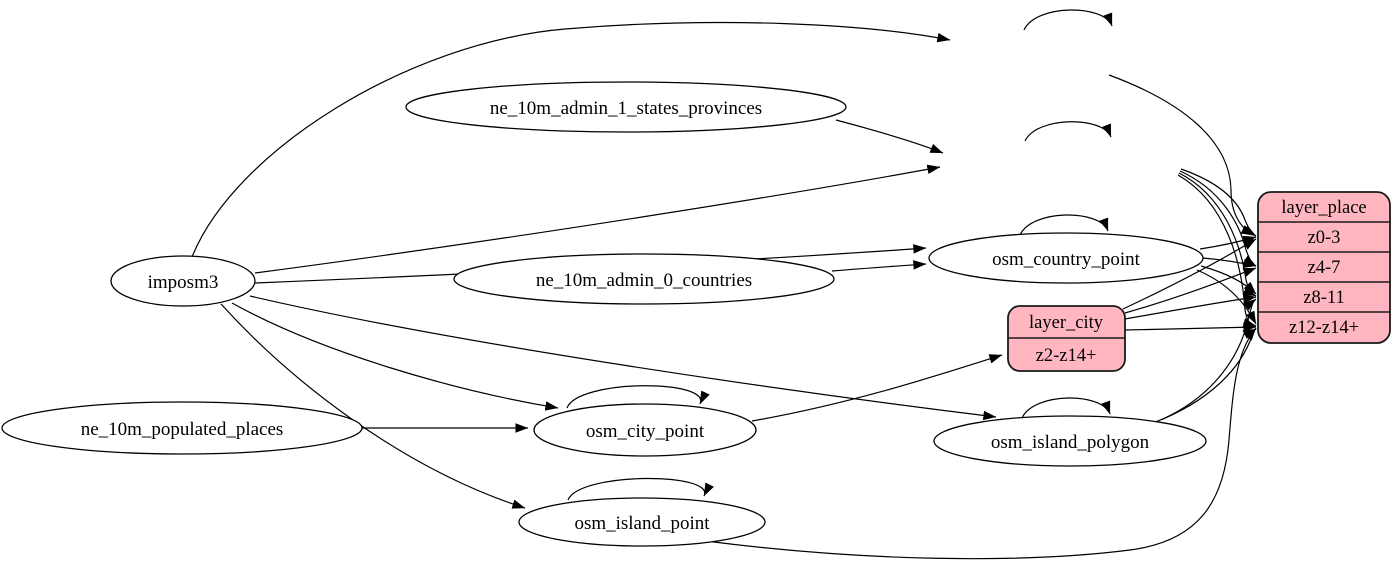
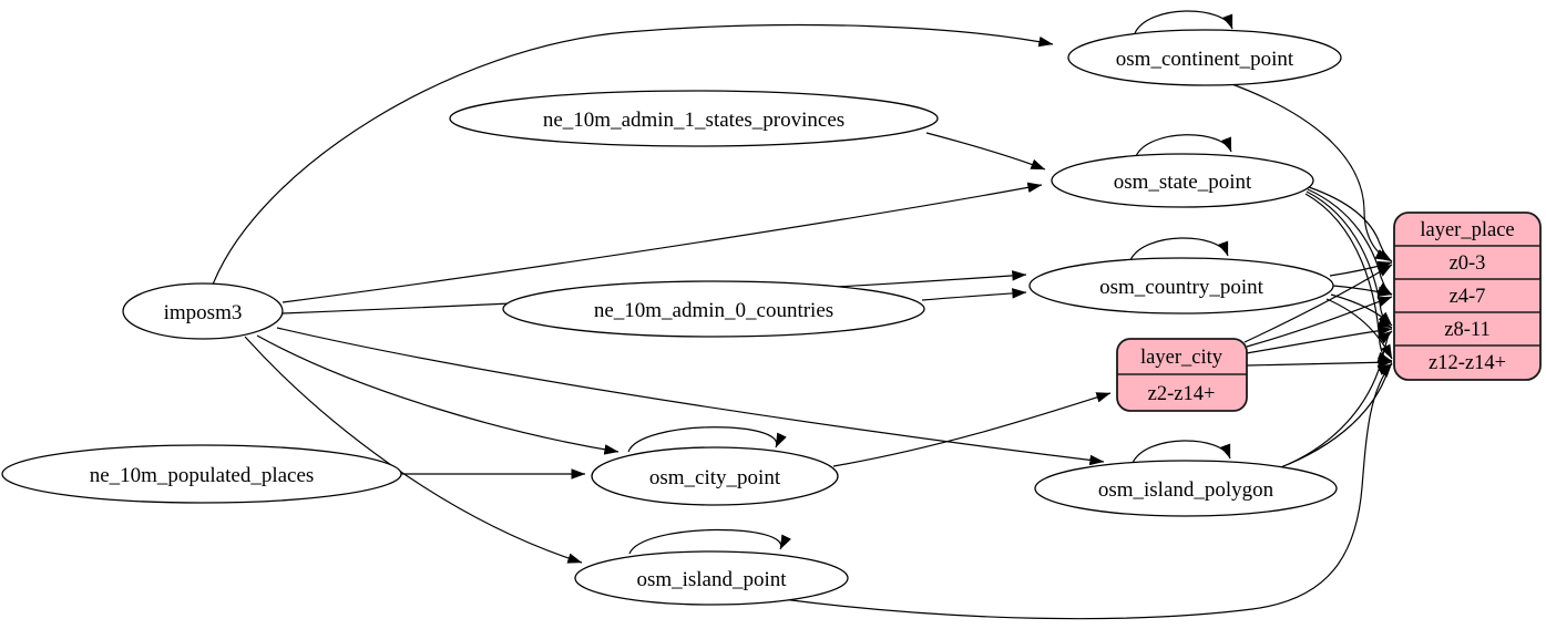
  imposm3
  ne_10m_admin_1_states_provinces
  ne_10m_admin_0_countries
  ne_10m_populated_places
+ osm_continent_point
+ osm_state_point
  osm_country_point
  osm_city_point
  osm_island_polygon
  osm_island_point
  layer_place
  z0-3
  z4-7
  z8-11
  z12-z14+
  layer_city
  z2-z14+
